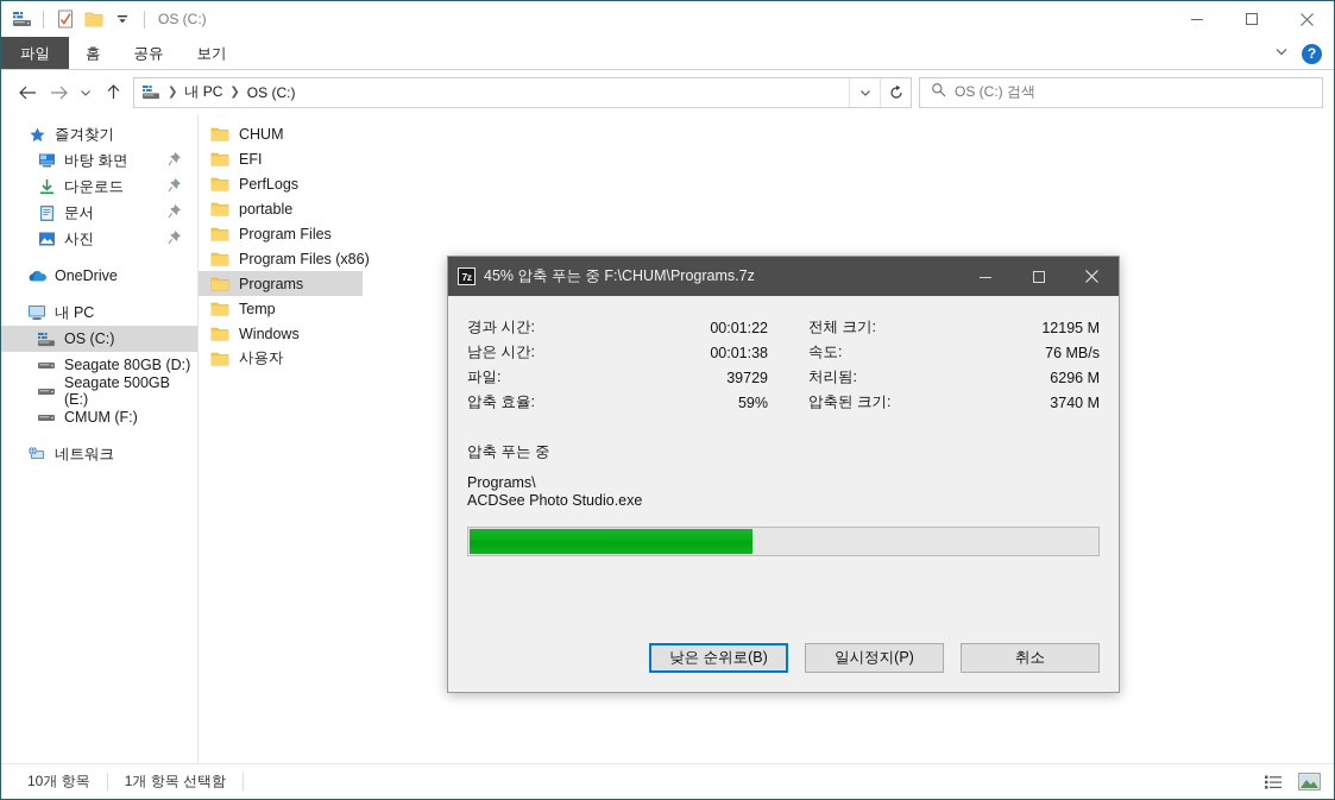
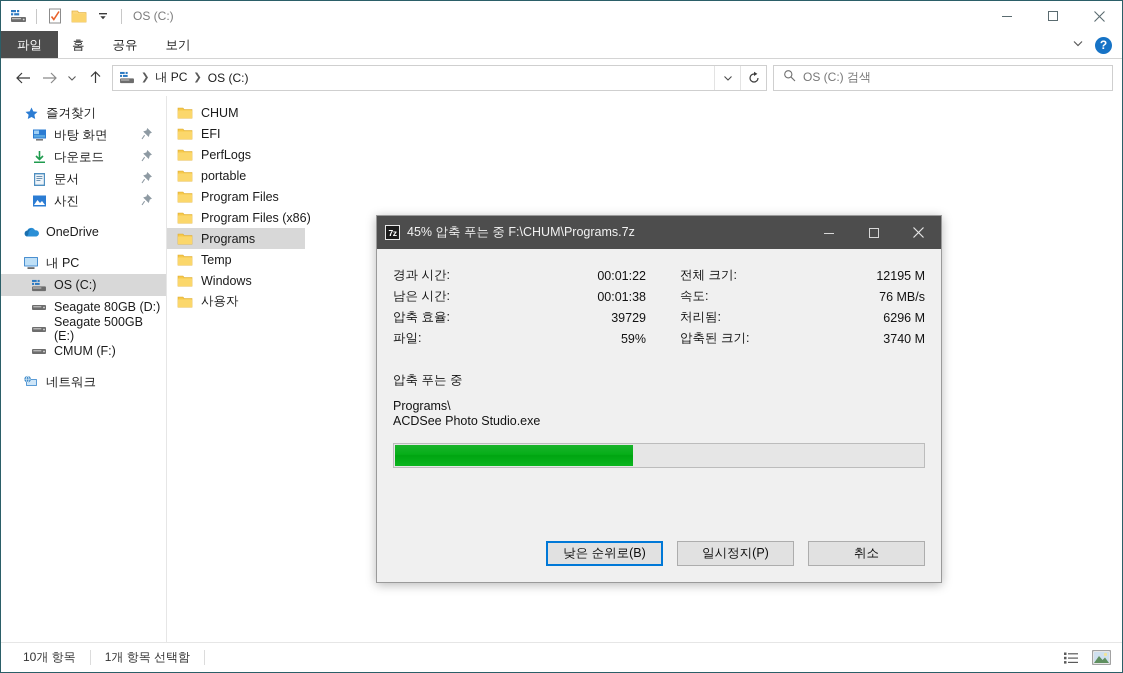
  OS (C:)
  파일
  홈
  공유
  보기
  ?
  ❯
  내 PC
  ❯
  OS (C:)
  OS (C:) 검색
  즐겨찾기
  바탕 화면
  다운로드
  문서
  사진
  OneDrive
  내 PC
  OS (C:)
  Seagate 80GB (D:)
  Seagate 500GB (E:)
  CMUM (F:)
  네트워크
  CHUM
  EFI
  PerfLogs
  portable
  Program Files
  Program Files (x86)
  Programs
  Temp
  Windows
  사용자
  10개 항목
  1개 항목 선택함
  7z
  45% 압축 푸는 중 F:\CHUM\Programs.7z
  경과 시간:
  00:01:22
  남은 시간:
  00:01:38
- 파일:
+ 압축 효율:
  39729
- 압축 효율:
+ 파일:
  59%
  전체 크기:
  12195 M
  속도:
  76 MB/s
  처리됨:
  6296 M
  압축된 크기:
  3740 M
  압축 푸는 중
  Programs\
  ACDSee Photo Studio.exe
  낮은 순위로(B)
  일시정지(P)
  취소
